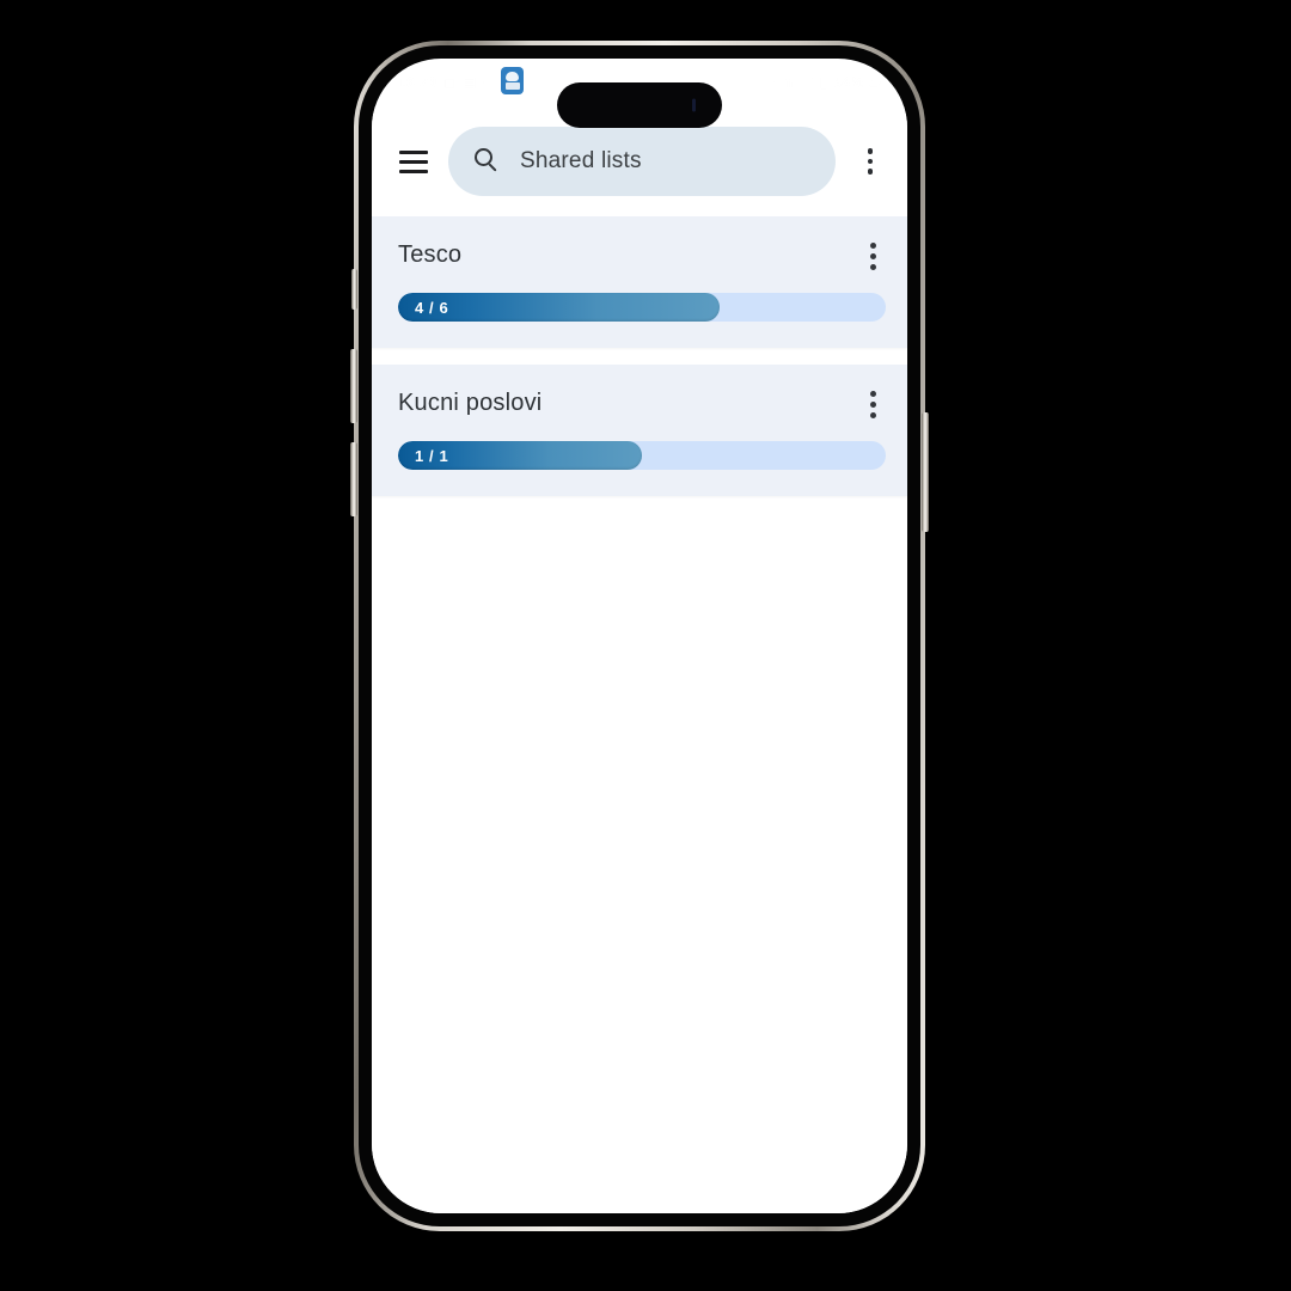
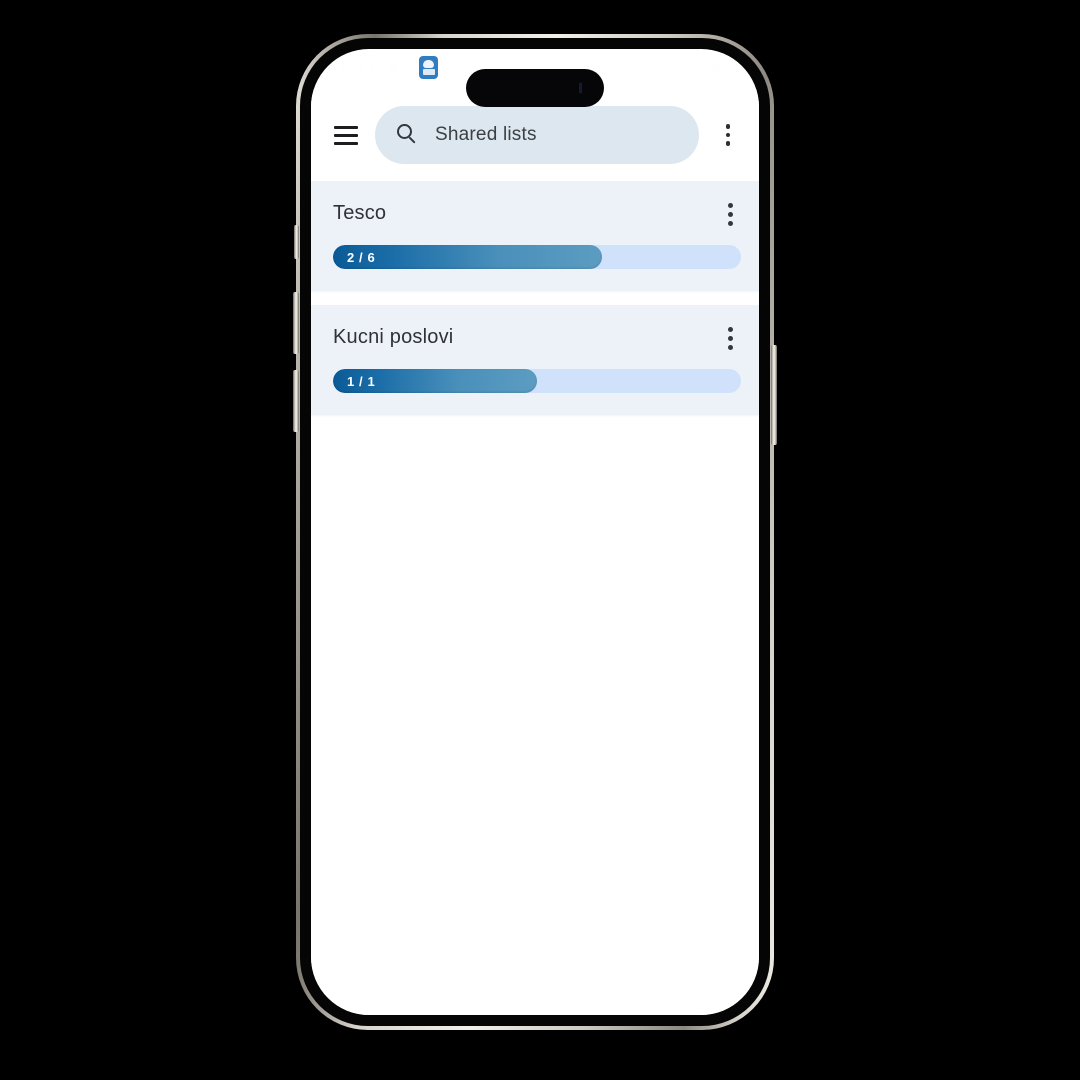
  Shared lists
  Tesco
- 4 / 6
+ 2 / 6
  Kucni poslovi
  1 / 1
